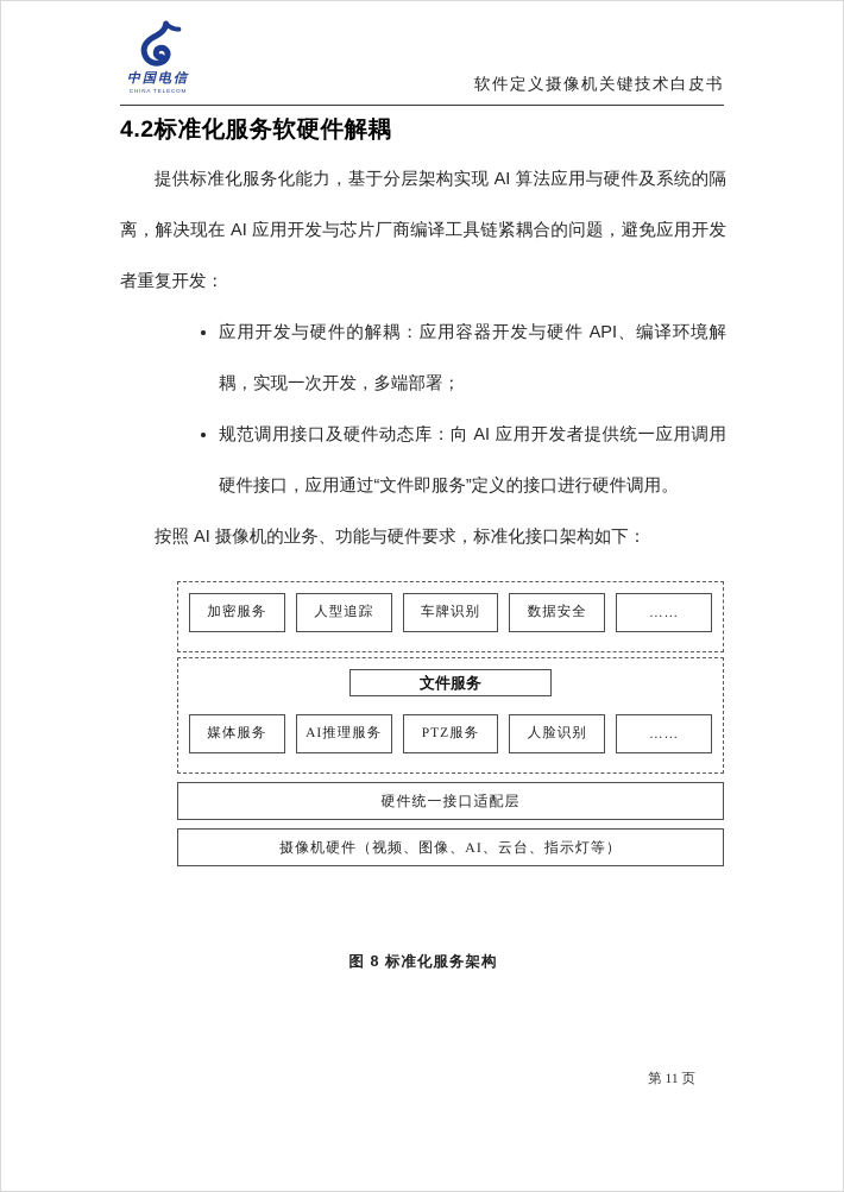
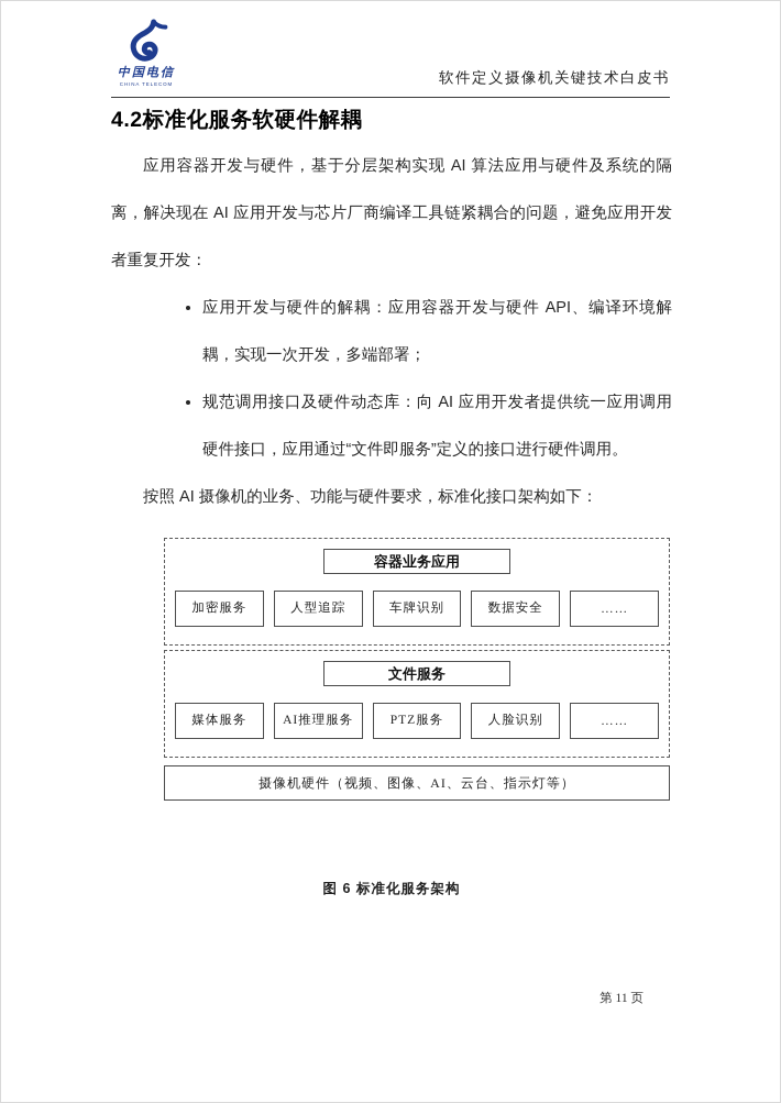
  中国电信
  软件定义摄像机关键技术白皮书
  4.2标准化服务软硬件解耦
- 提供标准化服务化能力，基于分层架构实现 AI 算法应用与硬件及系统的隔离，解决现在 AI 应用开发与芯片厂商编译工具链紧耦合的问题，避免应用开发者重复开发：
+ 应用容器开发与硬件，基于分层架构实现 AI 算法应用与硬件及系统的隔离，解决现在 AI 应用开发与芯片厂商编译工具链紧耦合的问题，避免应用开发者重复开发：
  应用开发与硬件的解耦：应用容器开发与硬件 API、编译环境解耦，实现一次开发，多端部署；
  规范调用接口及硬件动态库：向 AI 应用开发者提供统一应用调用硬件接口，应用通过“文件即服务”定义的接口进行硬件调用。
  按照 AI 摄像机的业务、功能与硬件要求，标准化接口架构如下：
+ 容器业务应用
  加密服务
  人型追踪
  车牌识别
  数据安全
  ……
  文件服务
  媒体服务
  AI推理服务
  PTZ服务
  人脸识别
  ……
- 硬件统一接口适配层
  摄像机硬件（视频、图像、AI、云台、指示灯等）
- 图 8 标准化服务架构
+ 图 6 标准化服务架构
  第 11 页
